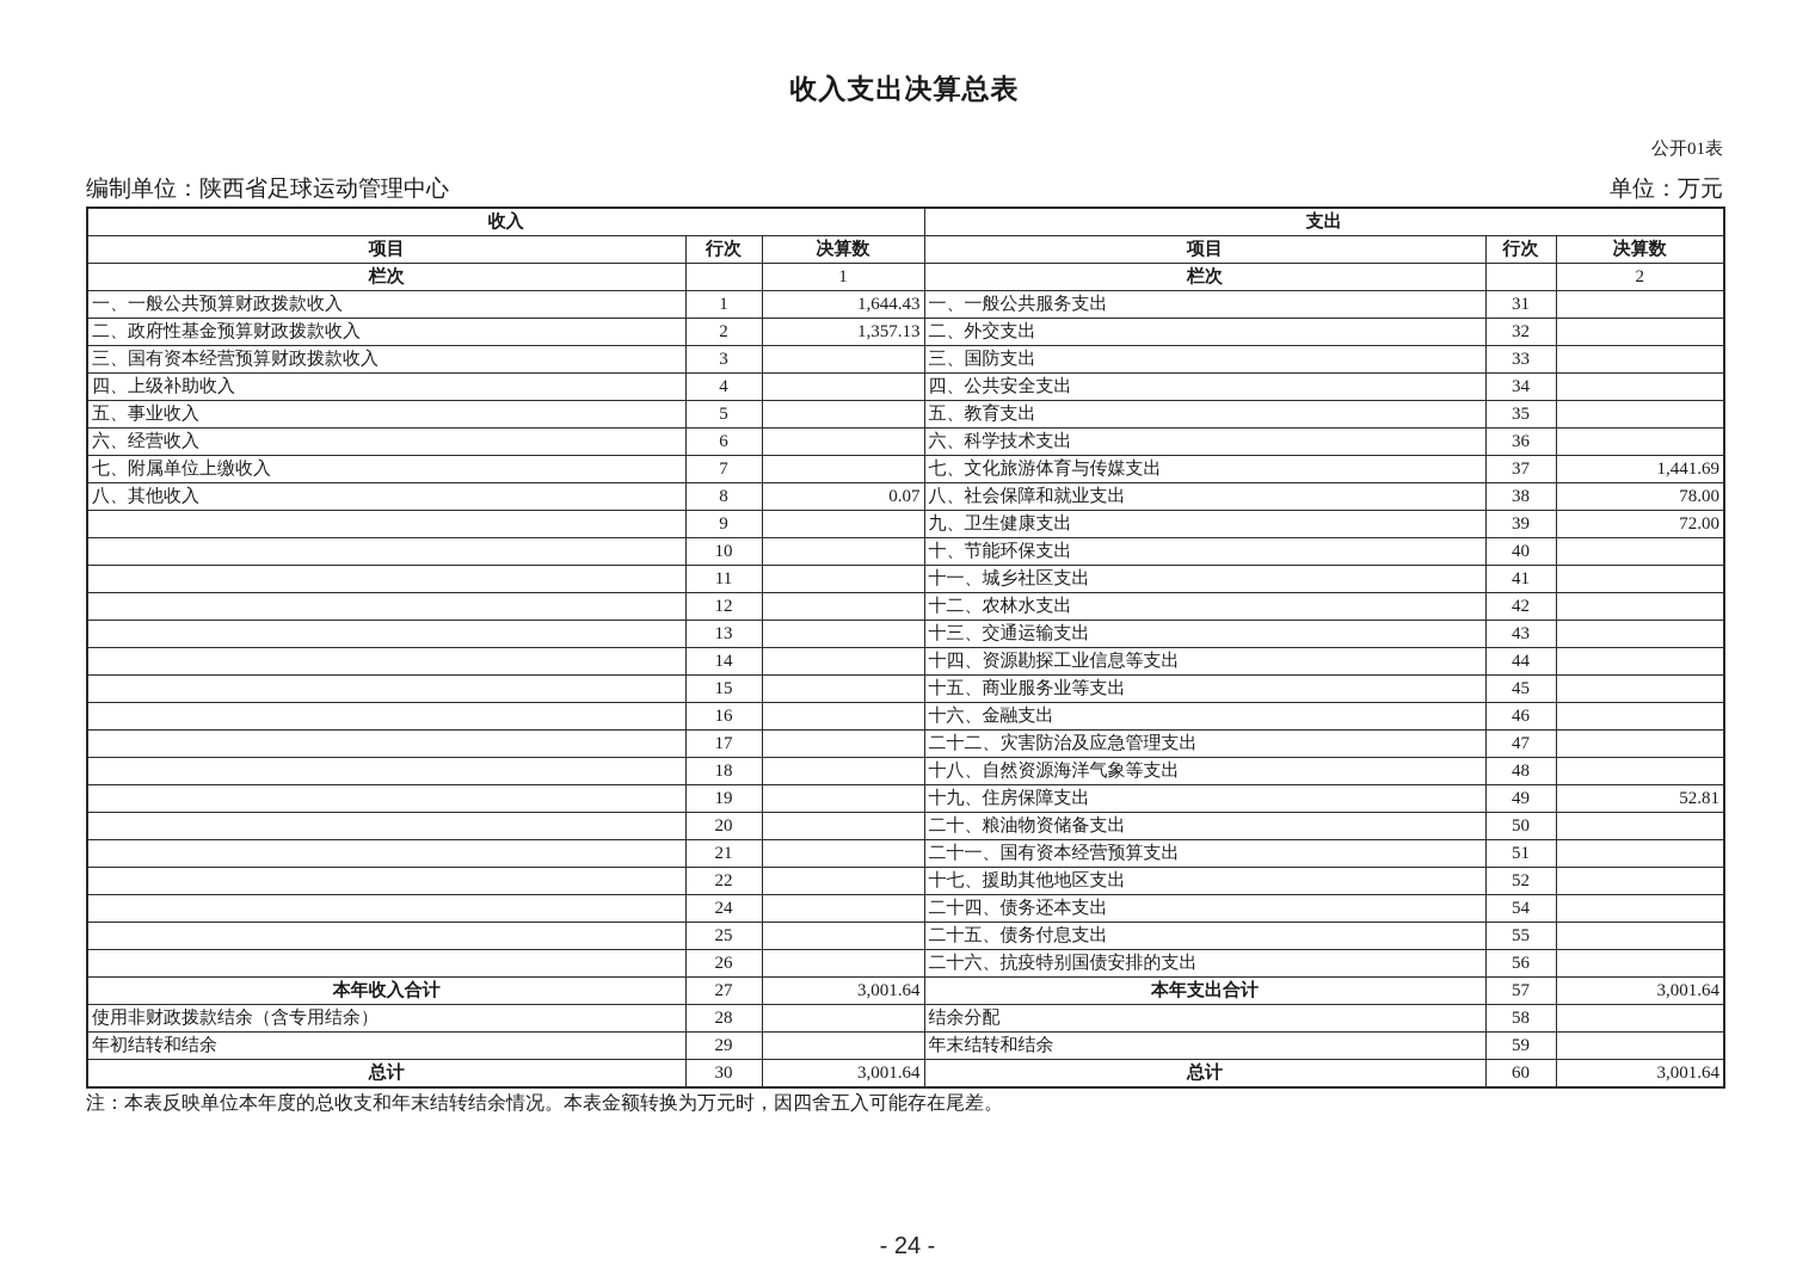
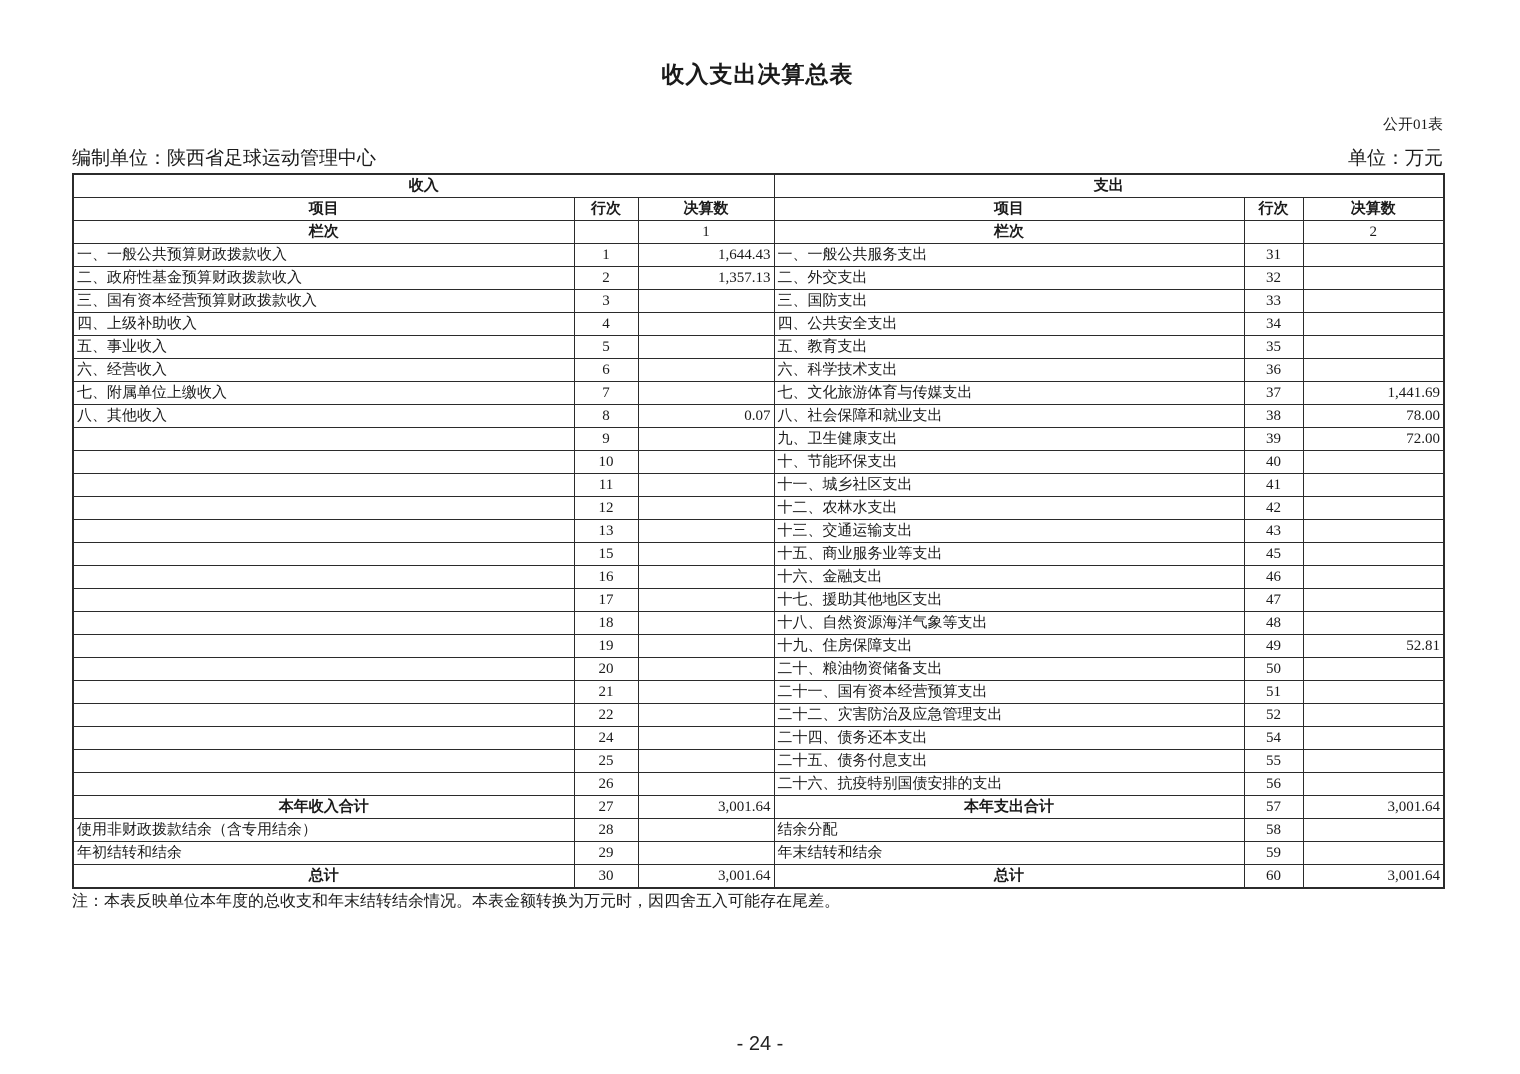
  收入支出决算总表
  公开01表
  编制单位：陕西省足球运动管理中心
  单位：万元
  收入	支出
  项目	行次	决算数	项目	行次	决算数
  栏次		1	栏次		2
  一、一般公共预算财政拨款收入	1	1,644.43	一、一般公共服务支出	31
  二、政府性基金预算财政拨款收入	2	1,357.13	二、外交支出	32
  三、国有资本经营预算财政拨款收入	3		三、国防支出	33
  四、上级补助收入	4		四、公共安全支出	34
  五、事业收入	5		五、教育支出	35
  六、经营收入	6		六、科学技术支出	36
  七、附属单位上缴收入	7		七、文化旅游体育与传媒支出	37	1,441.69
  八、其他收入	8	0.07	八、社会保障和就业支出	38	78.00
  	9		九、卫生健康支出	39	72.00
  	10		十、节能环保支出	40
  	11		十一、城乡社区支出	41
  	12		十二、农林水支出	42
  	13		十三、交通运输支出	43
- 	14		十四、资源勘探工业信息等支出	44
  	15		十五、商业服务业等支出	45
  	16		十六、金融支出	46
- 	17		二十二、灾害防治及应急管理支出	47
+ 	17		十七、援助其他地区支出	47
  	18		十八、自然资源海洋气象等支出	48
  	19		十九、住房保障支出	49	52.81
  	20		二十、粮油物资储备支出	50
  	21		二十一、国有资本经营预算支出	51
- 	22		十七、援助其他地区支出	52
+ 	22		二十二、灾害防治及应急管理支出	52
  	24		二十四、债务还本支出	54
  	25		二十五、债务付息支出	55
  	26		二十六、抗疫特别国债安排的支出	56
  本年收入合计	27	3,001.64	本年支出合计	57	3,001.64
  使用非财政拨款结余（含专用结余）	28		结余分配	58
  年初结转和结余	29		年末结转和结余	59
  总计	30	3,001.64	总计	60	3,001.64
  注：本表反映单位本年度的总收支和年末结转结余情况。本表金额转换为万元时，因四舍五入可能存在尾差。
  - 24 -
